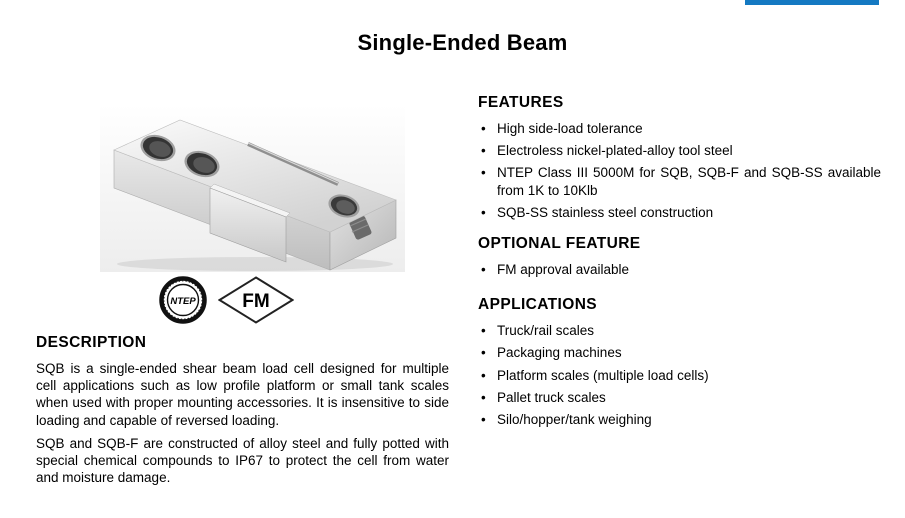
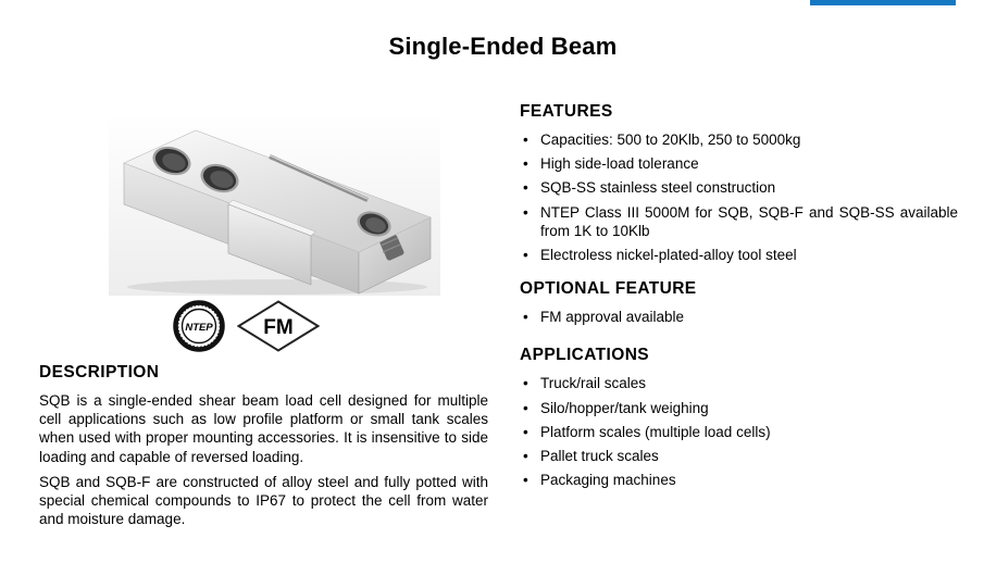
  Single-Ended Beam
  NTEP
  FM
  DESCRIPTION
  SQB is a single-ended shear beam load cell designed for multiple cell applications such as low profile platform or small tank scales when used with proper mounting accessories. It is insensitive to side loading and capable of reversed loading.
  SQB and SQB-F are constructed of alloy steel and fully potted with special chemical compounds to IP67 to protect the cell from water and moisture damage.
  FEATURES
+ Capacities: 500 to 20Klb, 250 to 5000kg
  High side-load tolerance
- Electroless nickel-plated-alloy tool steel
+ SQB-SS stainless steel construction
  NTEP Class III 5000M for SQB, SQB-F and SQB-SS available from 1K to 10Klb
- SQB-SS stainless steel construction
+ Electroless nickel-plated-alloy tool steel
  OPTIONAL FEATURE
  FM approval available
  APPLICATIONS
  Truck/rail scales
- Packaging machines
+ Silo/hopper/tank weighing
  Platform scales (multiple load cells)
  Pallet truck scales
- Silo/hopper/tank weighing
+ Packaging machines
